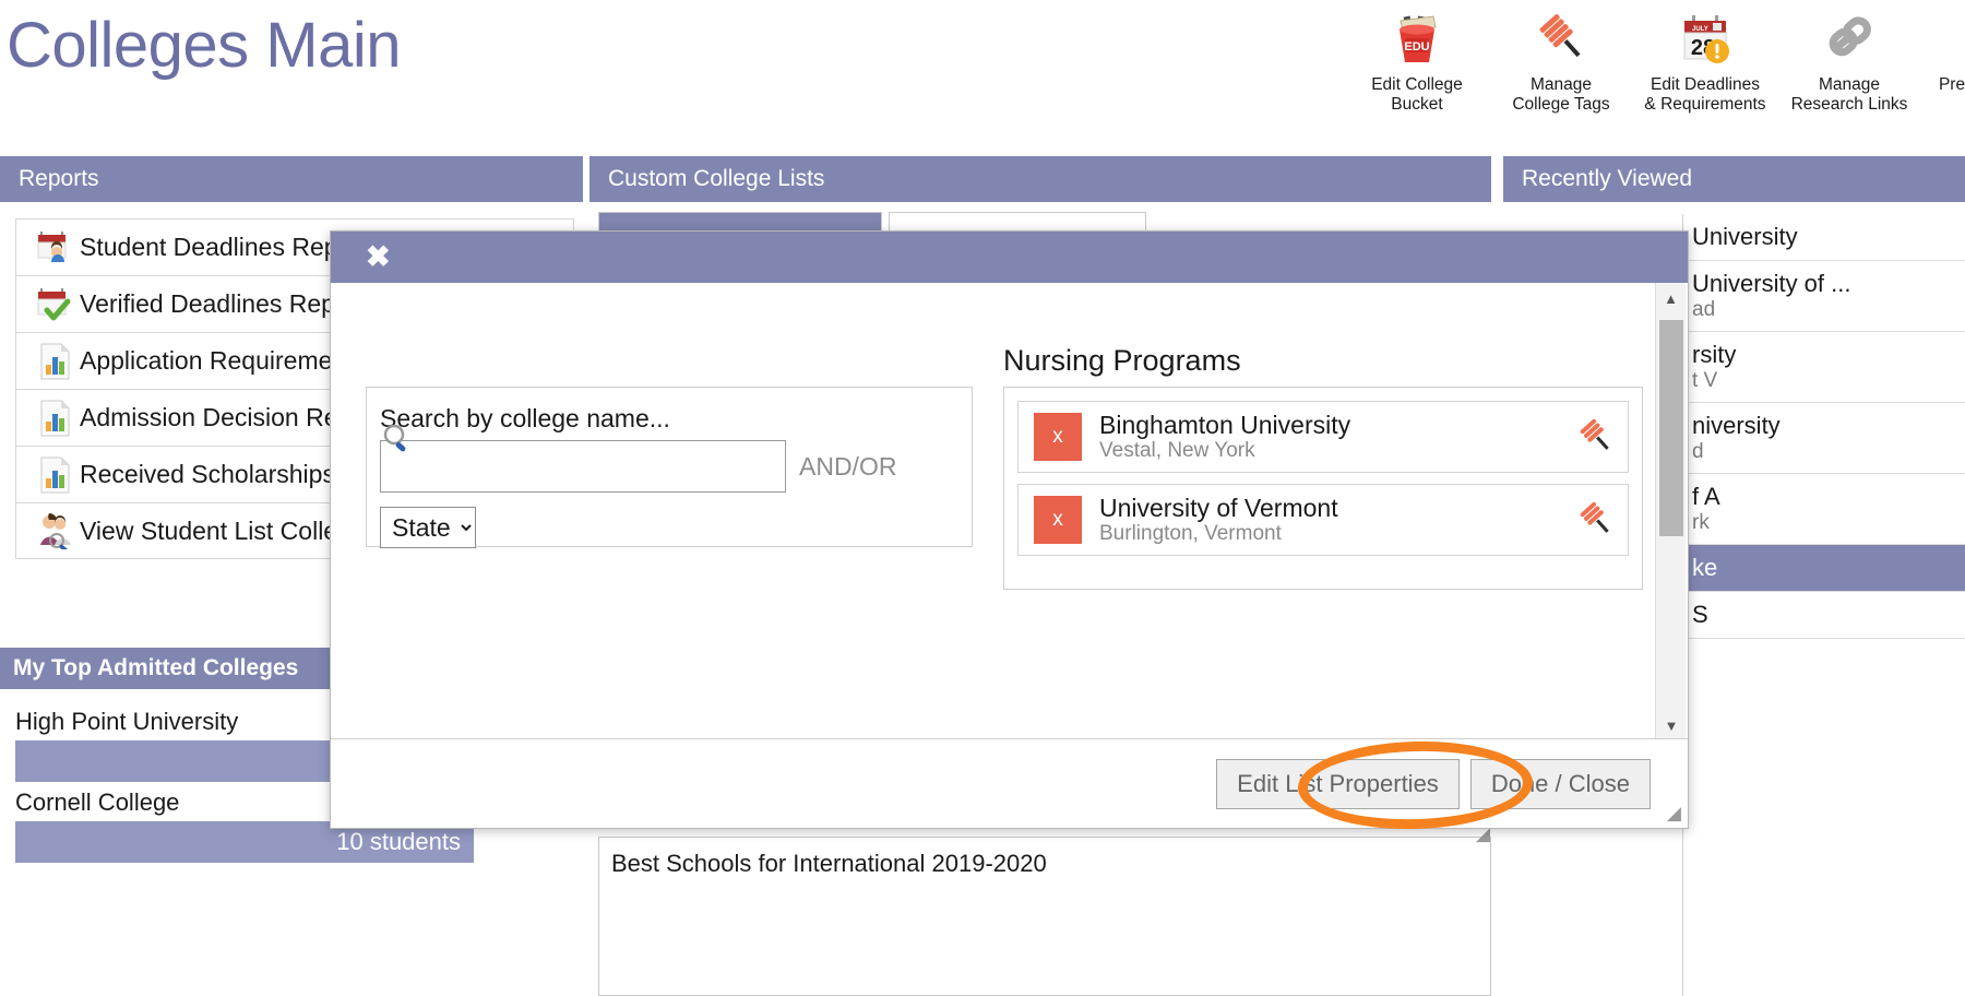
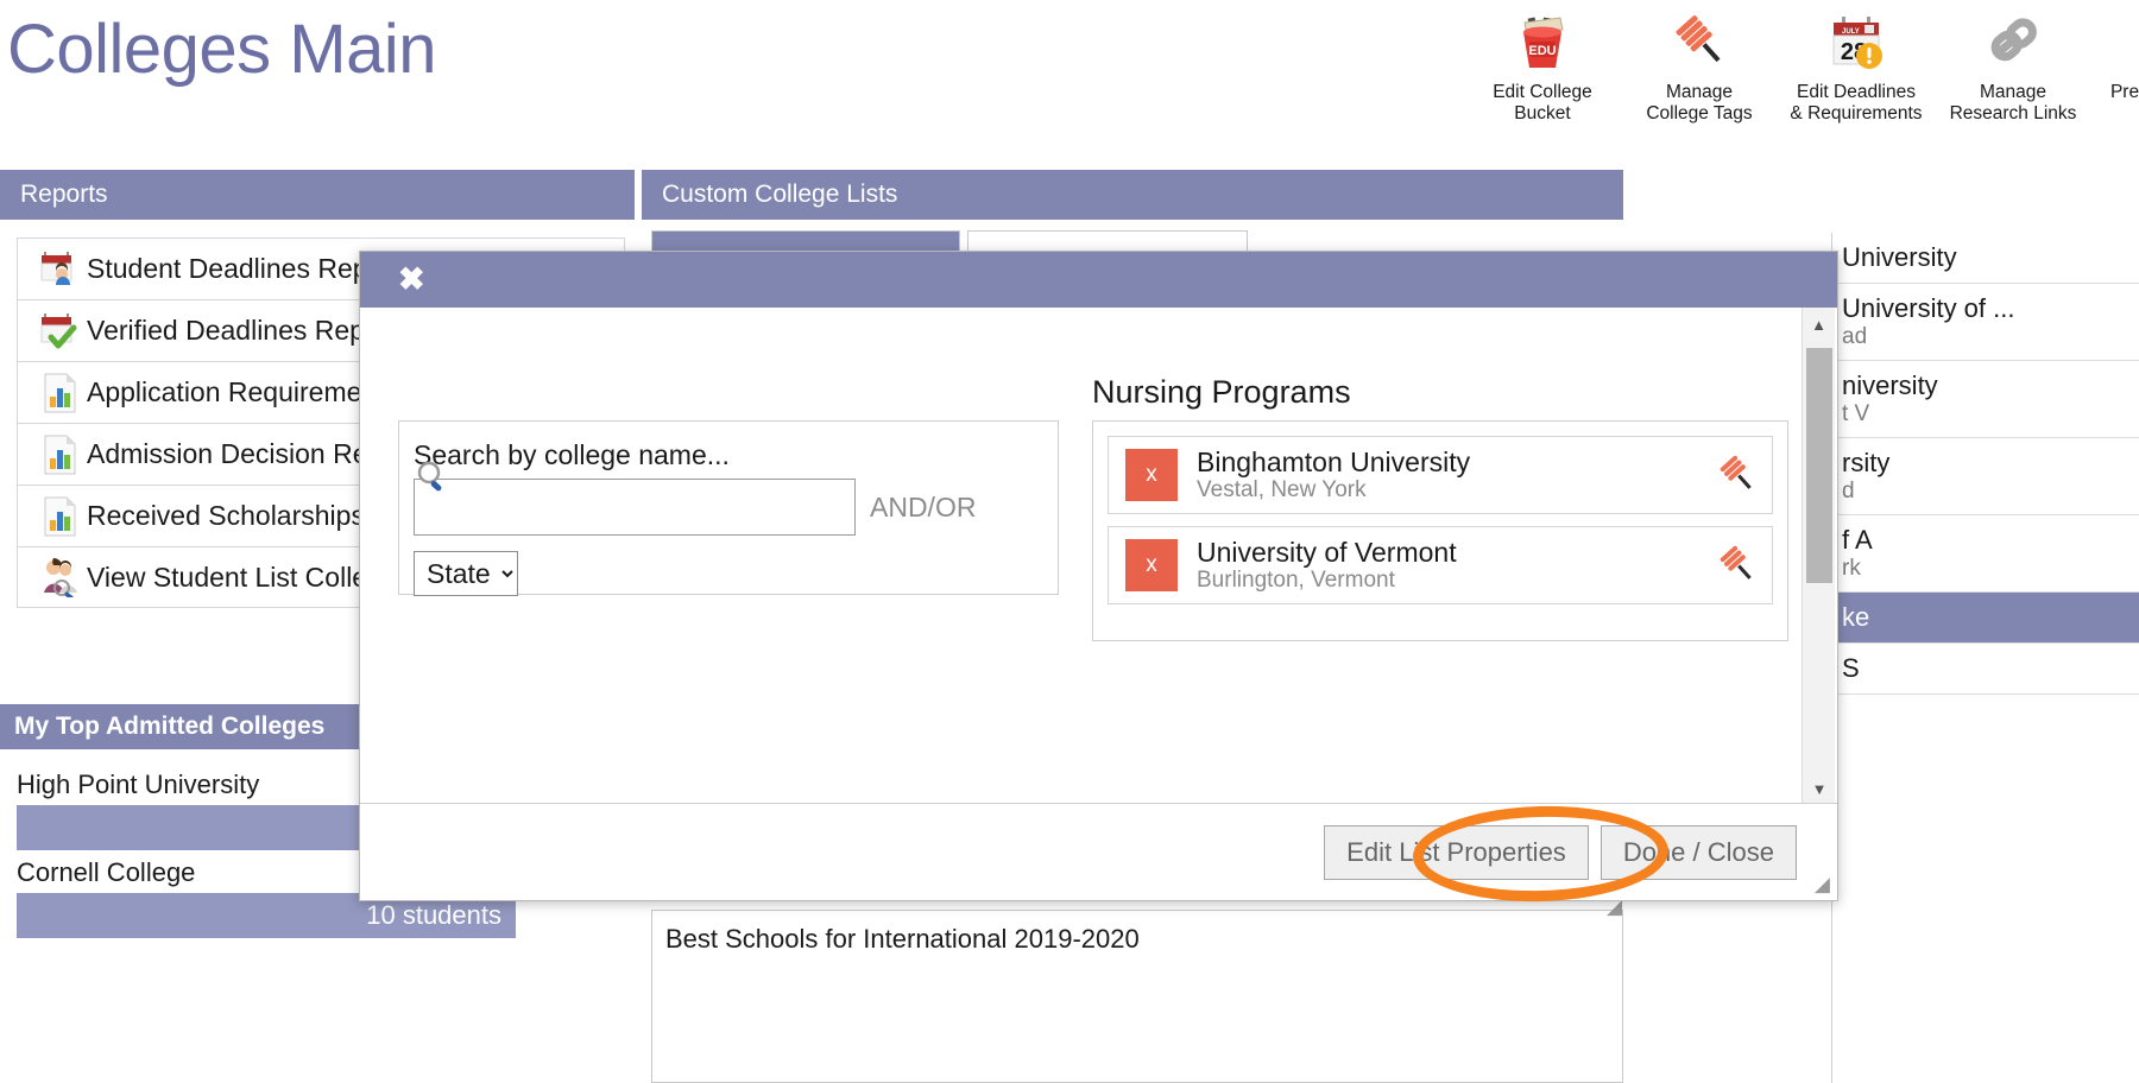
  Colleges Main
  EDU
  Edit College
  Bucket
  Manage
  College Tags
  Edit Deadlines
  & Requirements
  Manage
  Research Links
  Pre
  Reports
  Custom College Lists
- Recently Viewed
  Best Schools for International 2019-2020
  ◢
  Student Deadlines Re
  Verified Deadlines Rep
  Application Requireme
  Admission Decision R
  Received Scholarship
  View Student List Coll
  My Top Admitted Colleges
  High Point University
  Cornell College
  10 students
  University
  University of ...
  ad
- rsity
+ niversity
  t V
- niversity
+ rsity
  d
  f A
  rk
  ke
  S
  ✖
  Search by college name...
  AND/OR
  State
  Nursing Programs
  x
  Binghamton University
  Vestal, New York
  x
  University of Vermont
  Burlington, Vermont
  ▲
  ▼
  Edit List Properties
  Done / Close
  ◢
